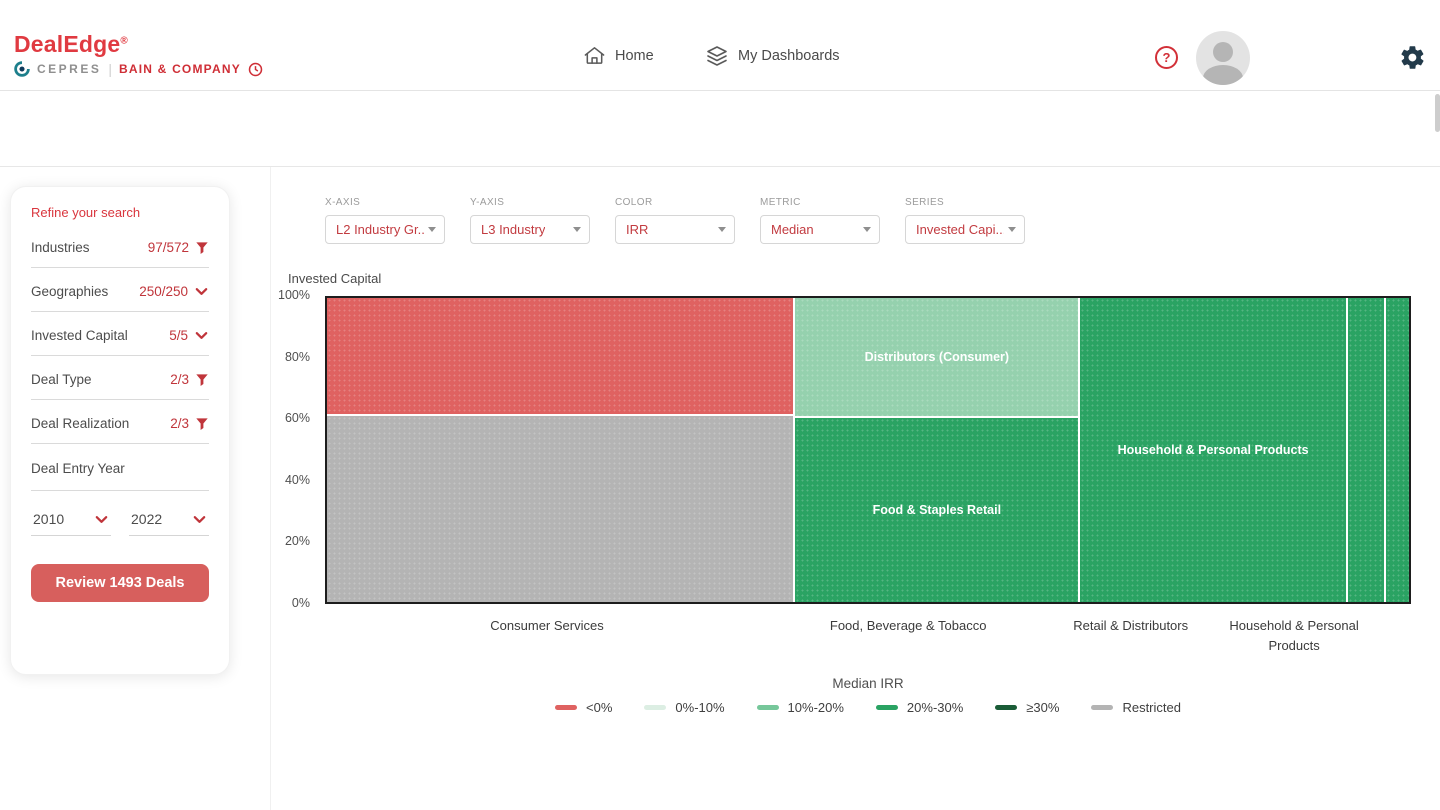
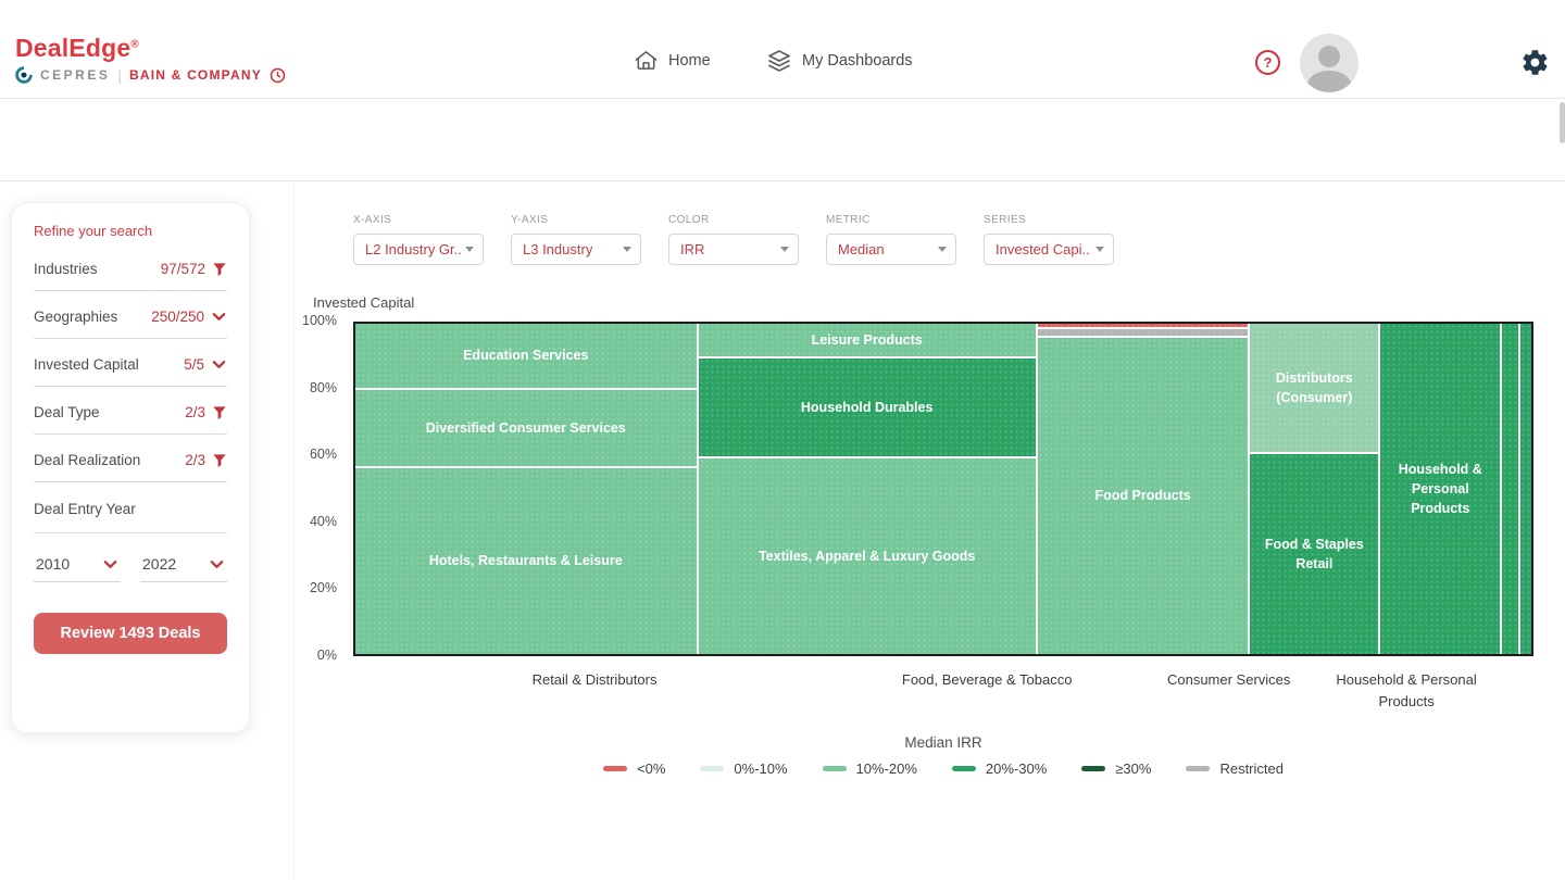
  DealEdge®
  CEPRES
  |
  BAIN & COMPANY
  Home
  My Dashboards
  ?
  Refine your search
  Industries
  97/572
  Geographies
  250/250
  Invested Capital
  5/5
  Deal Type
  2/3
  Deal Realization
  2/3
  Deal Entry Year
  2010
  2022
  Review 1493 Deals
  X-AXIS
  L2 Industry Gr..
  Y-AXIS
  L3 Industry
  COLOR
  IRR
  METRIC
  Median
  SERIES
  Invested Capi..
  Invested Capital
  0%
  20%
  40%
  60%
  80%
  100%
+ Education Services
+ Diversified Consumer Services
+ Hotels, Restaurants & Leisure
+ Leisure Products
+ Household Durables
+ Textiles, Apparel & Luxury Goods
+ Food Products
  Distributors (Consumer)
  Food & Staples Retail
  Household & Personal Products
- Consumer Services
+ Retail & Distributors
  Food, Beverage & Tobacco
- Retail & Distributors
+ Consumer Services
  Household & Personal Products
  Median IRR
  <0%
  0%-10%
  10%-20%
  20%-30%
  ≥30%
  Restricted
